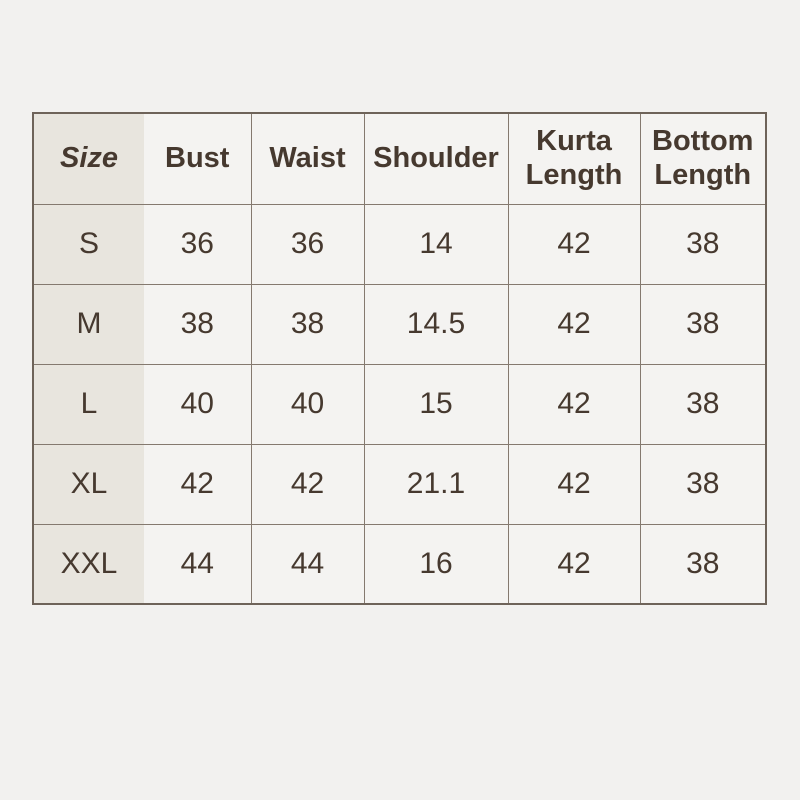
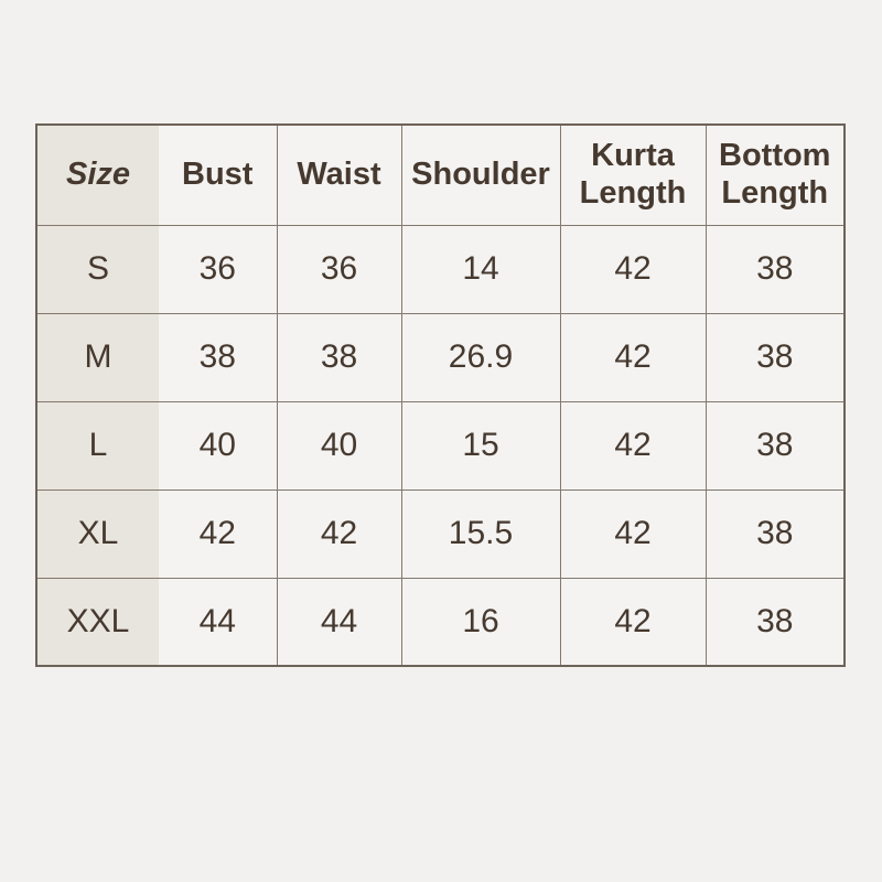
  Size	Bust	Waist	Shoulder	Kurta Length	Bottom Length
  S	36	36	14	42	38
- M	38	38	14.5	42	38
+ M	38	38	26.9	42	38
  L	40	40	15	42	38
- XL	42	42	21.1	42	38
+ XL	42	42	15.5	42	38
  XXL	44	44	16	42	38
